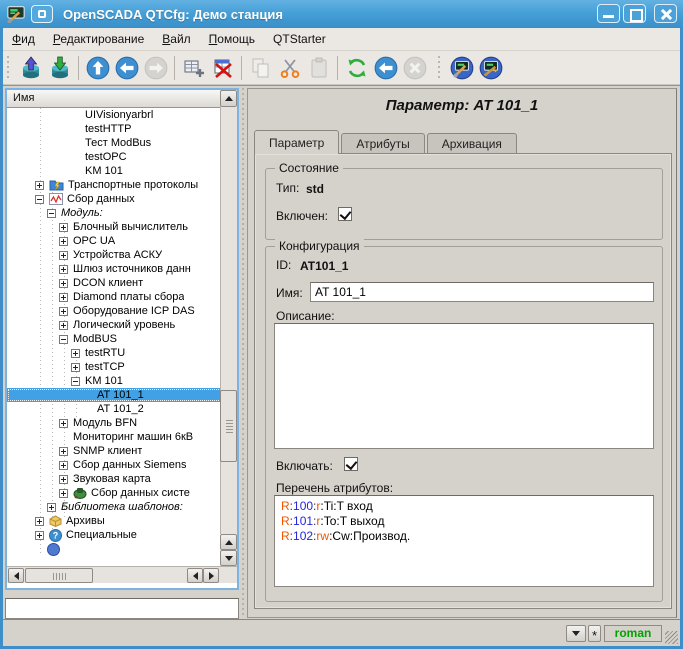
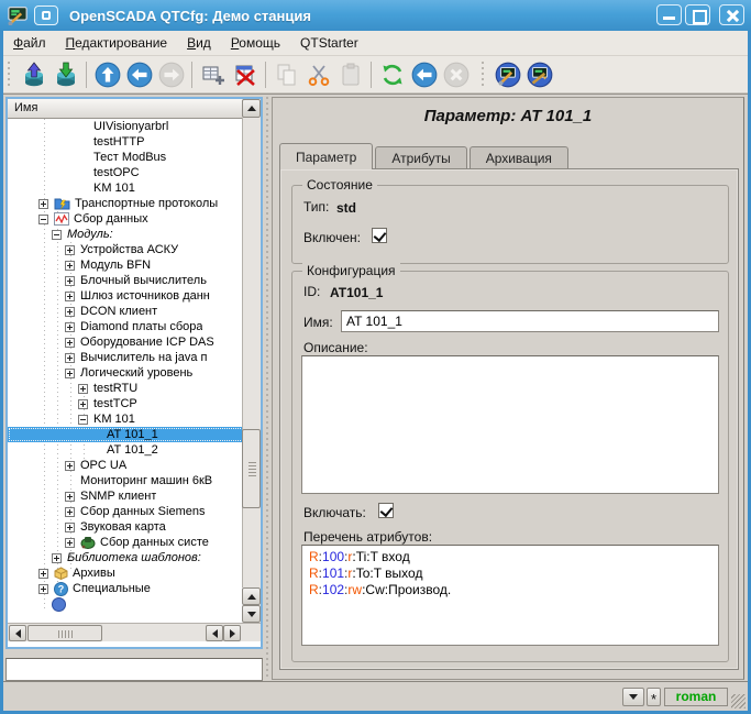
  OpenSCADA QTCfg: Демо станция
- Фид
+ Файл
- Редактирование
+ Педактирование
- Вайл
+ Вид
- Помощь
+ Ромощь
  QTStarter
  Имя
  UIVisionyarbrl
  testHTTP
  Тест ModBus
  testOPC
  KM 101
  Транспортные протоколы
  Сбор данных
  Модуль:
- Блочный вычислитель
+ Устройства АСКУ
- OPC UA
+ Модуль BFN
- Устройства АСКУ
+ Блочный вычислитель
  Шлюз источников данн
  DCON клиент
  Diamond платы сбора
  Оборудование ICP DAS
+ Вычислитель на java п
  Логический уровень
- ModBUS
  testRTU
  testTCP
  KM 101
  AT 101_1
  AT 101_2
- Модуль BFN
+ OPC UA
  Мониторинг машин 6кВ
  SNMP клиент
  Сбор данных Siemens
  Звуковая карта
  Сбор данных систе
  Библиотека шаблонов:
  Архивы
  ?
  Специальные
  Параметр: AT 101_1
  Параметр
  Атрибуты
  Архивация
  Состояние
  Тип:
  std
  Включен:
  Конфигурация
  ID:
  AT101_1
  Имя:
  AT 101_1
  Описание:
  Включать:
  Перечень атрибутов:
  R:100:r:Ti:T вход
  R:101:r:To:T выход
  R:102:rw:Cw:Производ.
  *
  roman
